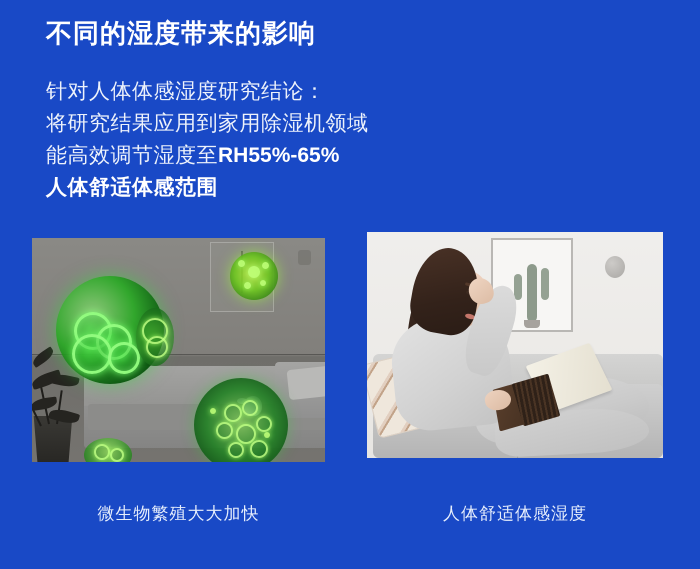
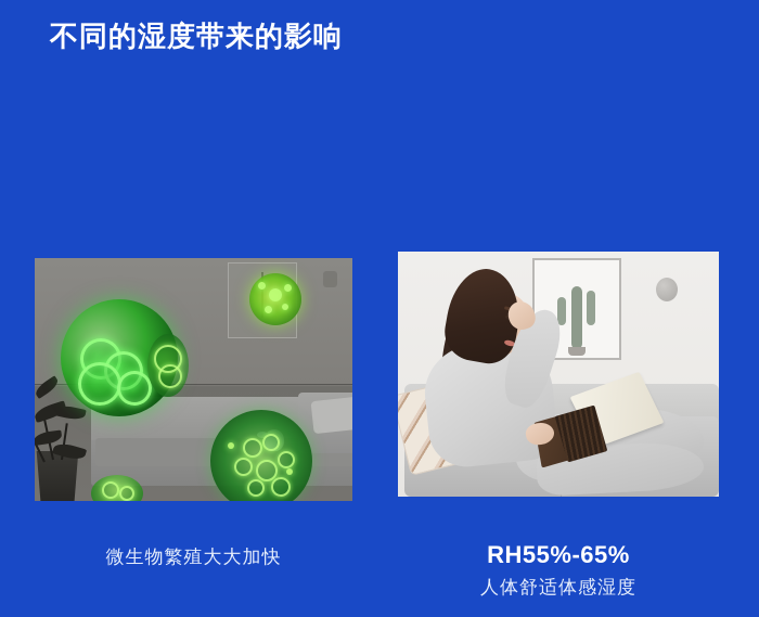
  不同的湿度带来的影响
- 针对人体体感湿度研究结论：
- 将研究结果应用到家用除湿机领域
- 能高效调节湿度至RH55%-65%
- 人体舒适体感范围
  微生物繁殖大大加快
+ RH55%-65%
  人体舒适体感湿度
